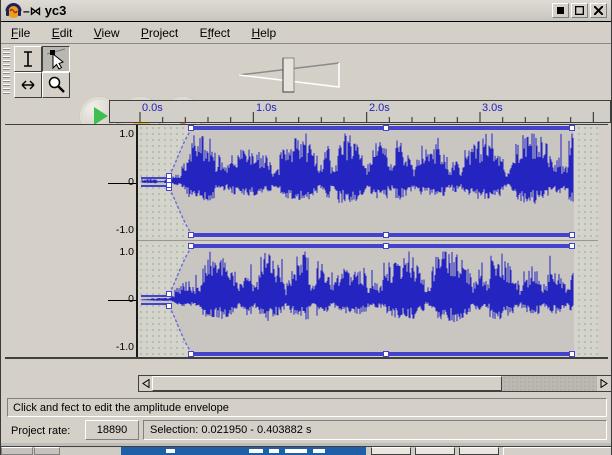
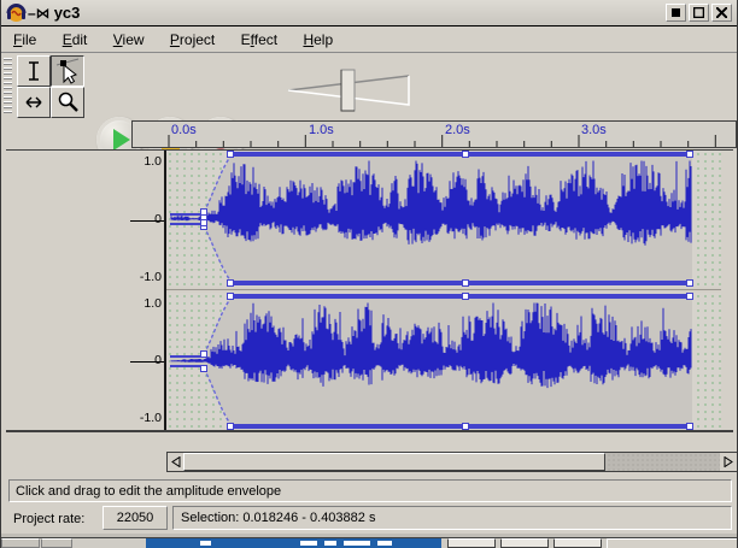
  –⋈
  yc3
  File Edit View Project Effect Help
  0.0s
  1.0s
  2.0s
  3.0s
  1.0
  0
  -1.0
  1.0
  0
  -1.0
- Click and fect to edit the amplitude envelope
+ Click and drag to edit the amplitude envelope
  Project rate:
- 18890
+ 22050
- Selection: 0.021950 - 0.403882 s
+ Selection: 0.018246 - 0.403882 s
